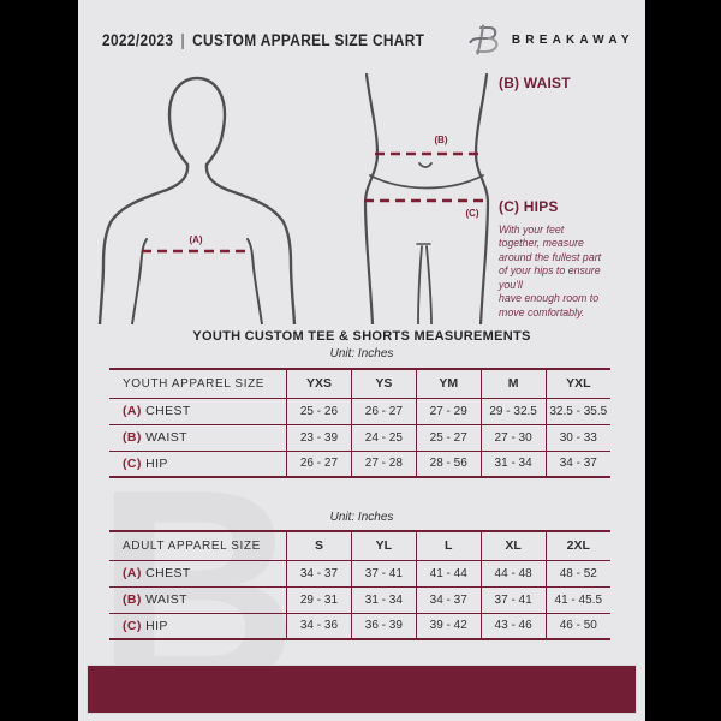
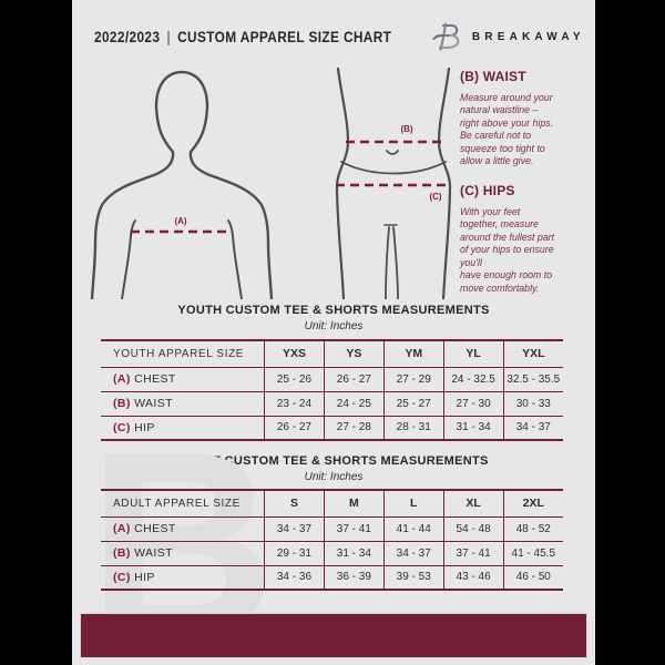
  2022/2023 | CUSTOM APPAREL SIZE CHART
  BREAKAWAY
  (A)
  (B)
  (C)
  (B) WAIST
+ Measure around your
+ natural waistline –
+ right above your hips.
+ Be careful not to
+ squeeze too tight to
+ allow a little give.
  (C) HIPS
  With your feet
  together, measure
  around the fullest part
  of your hips to ensure
  you'll
  have enough room to
  move comfortably.
  B
  YOUTH CUSTOM TEE & SHORTS MEASUREMENTS
  Unit: Inches
- YOUTH APPAREL SIZE	YXS	YS	YM	M	YXL
+ YOUTH APPAREL SIZE	YXS	YS	YM	YL	YXL
- (A) CHEST	25 - 26	26 - 27	27 - 29	29 - 32.5	32.5 - 35.5
+ (A) CHEST	25 - 26	26 - 27	27 - 29	24 - 32.5	32.5 - 35.5
- (B) WAIST	23 - 39	24 - 25	25 - 27	27 - 30	30 - 33
+ (B) WAIST	23 - 24	24 - 25	25 - 27	27 - 30	30 - 33
- (C) HIP	26 - 27	27 - 28	28 - 56	31 - 34	34 - 37
+ (C) HIP	26 - 27	27 - 28	28 - 31	31 - 34	34 - 37
+ ADULT CUSTOM TEE & SHORTS MEASUREMENTS
  Unit: Inches
- ADULT APPAREL SIZE	S	YL	L	XL	2XL
+ ADULT APPAREL SIZE	S	M	L	XL	2XL
- (A) CHEST	34 - 37	37 - 41	41 - 44	44 - 48	48 - 52
+ (A) CHEST	34 - 37	37 - 41	41 - 44	54 - 48	48 - 52
  (B) WAIST	29 - 31	31 - 34	34 - 37	37 - 41	41 - 45.5
- (C) HIP	34 - 36	36 - 39	39 - 42	43 - 46	46 - 50
+ (C) HIP	34 - 36	36 - 39	39 - 53	43 - 46	46 - 50
